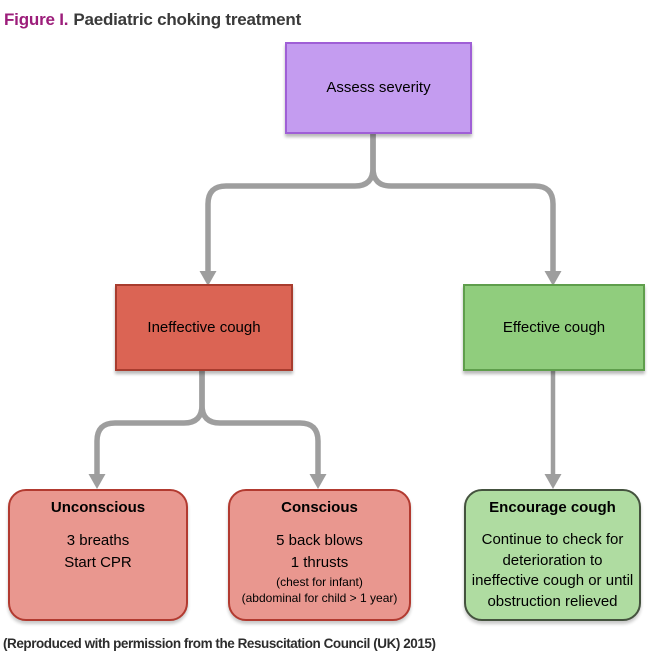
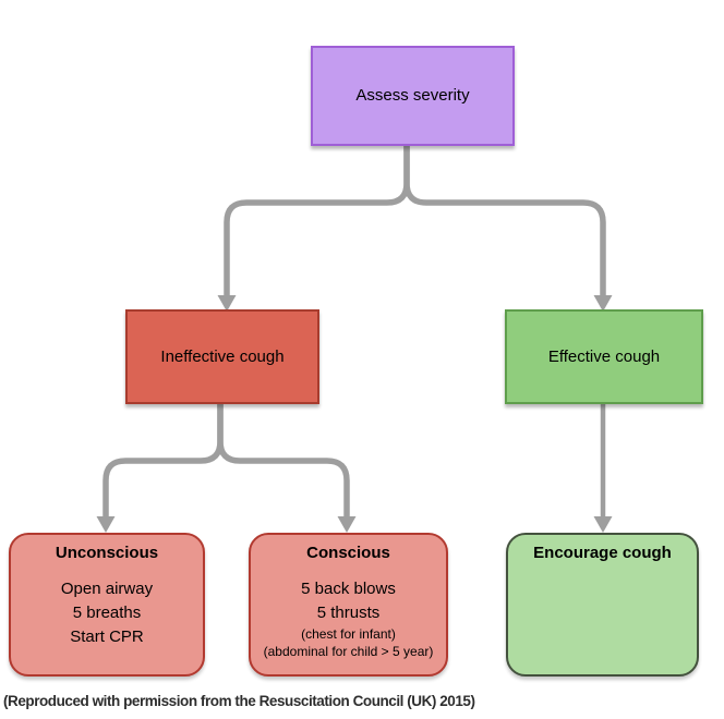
- Figure I. Paediatric choking treatment
  Assess severity
  Ineffective cough
  Effective cough
  Unconscious
+ Open airway
- 3 breaths
+ 5 breaths
  Start CPR
  Conscious
  5 back blows
- 1 thrusts
+ 5 thrusts
  (chest for infant)
- (abdominal for child > 1 year)
+ (abdominal for child > 5 year)
  Encourage cough
- Continue to check for deterioration to ineffective cough or until obstruction relieved
  (Reproduced with permission from the Resuscitation Council (UK) 2015)
